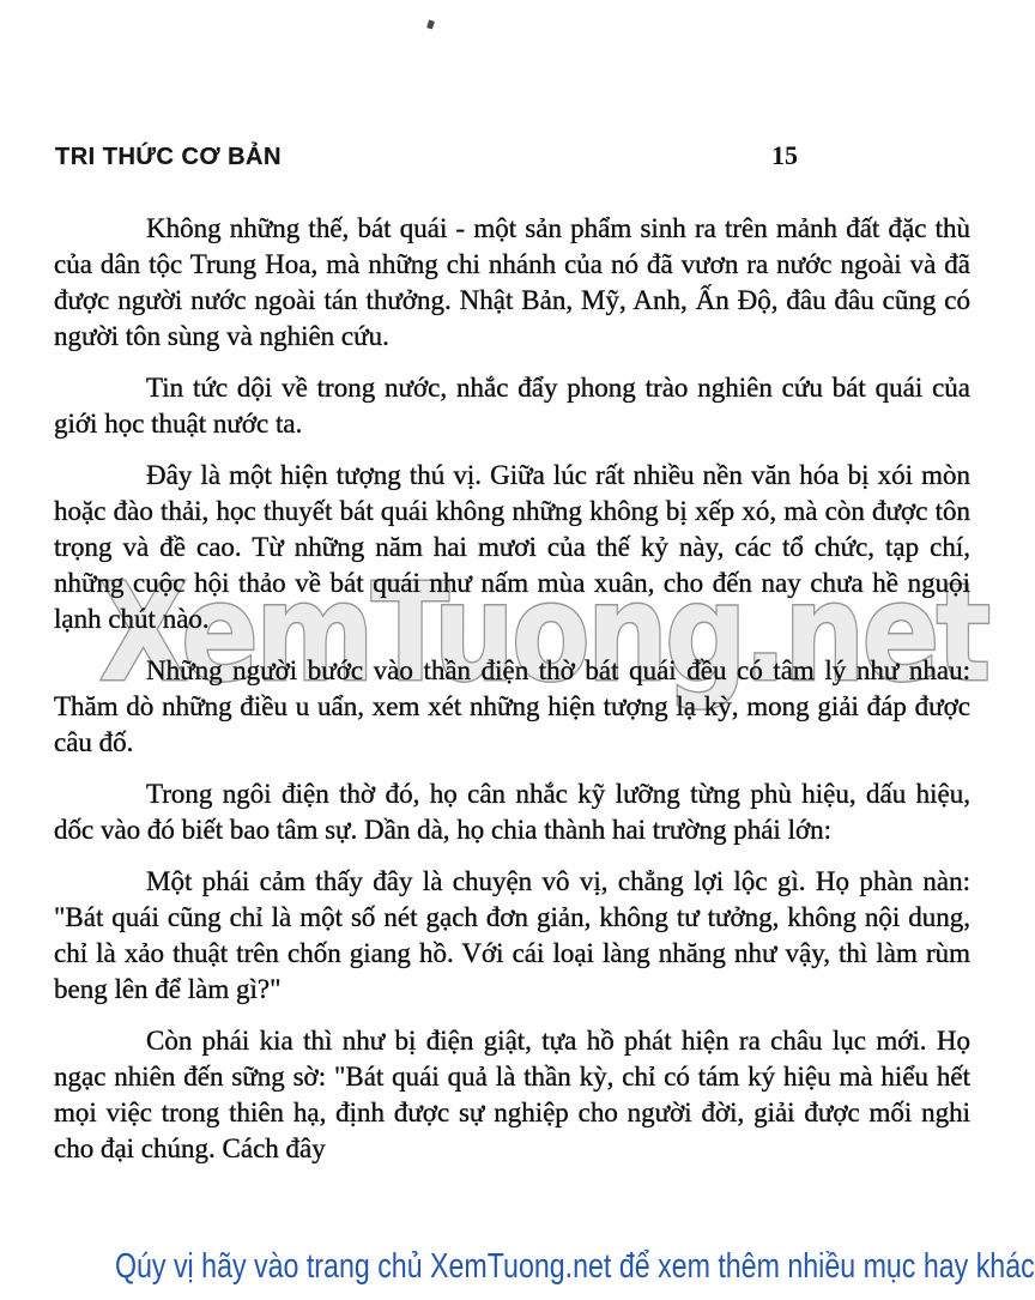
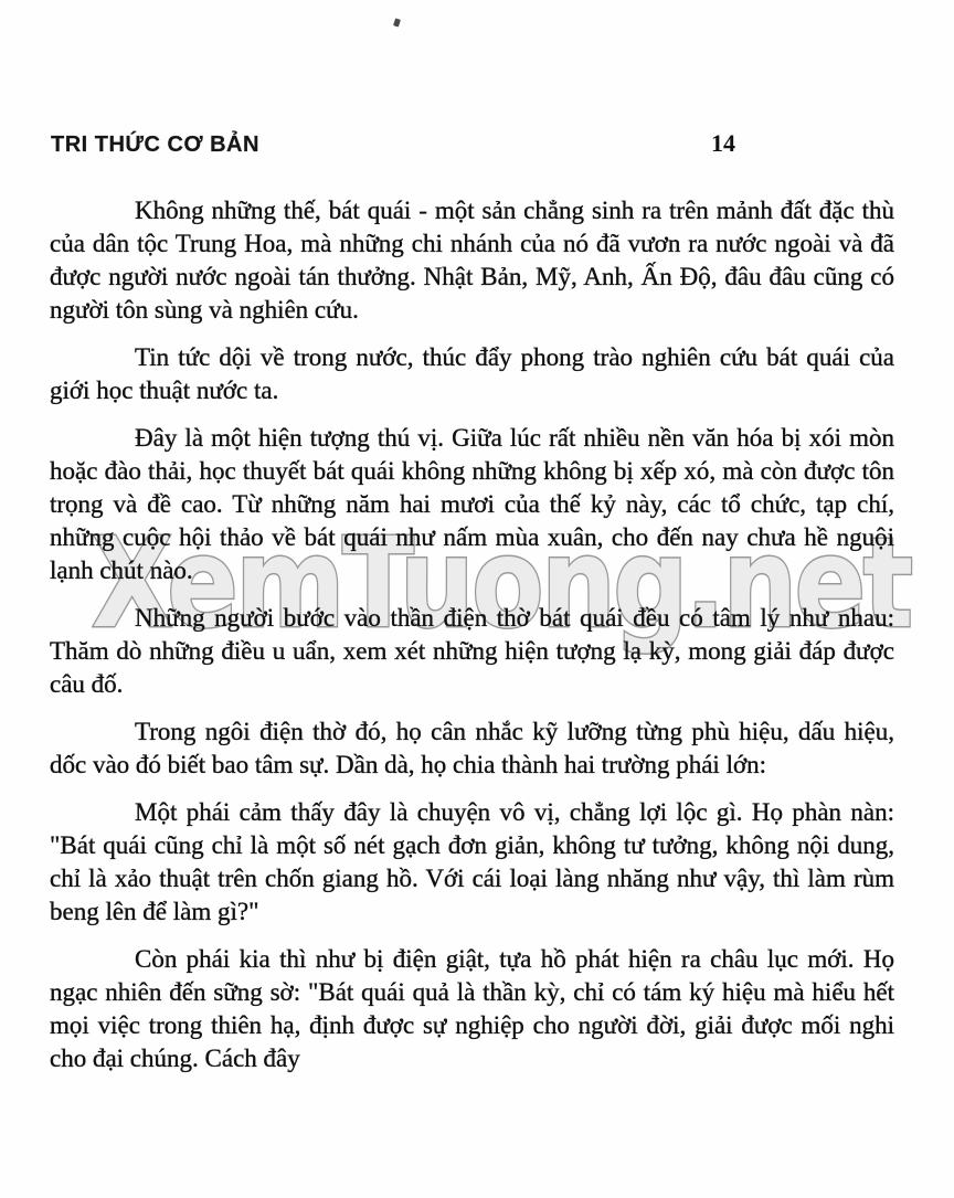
  TRI THỨC CƠ BẢN
- 15
+ 14
  XemTuong.net
- Không những thế, bát quái - một sản phẩm sinh ra trên mảnh đất đặc thù của dân tộc Trung Hoa, mà những chi nhánh của nó đã vươn ra nước ngoài và đã được người nước ngoài tán thưởng. Nhật Bản, Mỹ, Anh, Ấn Độ, đâu đâu cũng có người tôn sùng và nghiên cứu.
+ Không những thế, bát quái - một sản chẳng sinh ra trên mảnh đất đặc thù của dân tộc Trung Hoa, mà những chi nhánh của nó đã vươn ra nước ngoài và đã được người nước ngoài tán thưởng. Nhật Bản, Mỹ, Anh, Ấn Độ, đâu đâu cũng có người tôn sùng và nghiên cứu.
- Tin tức dội về trong nước, nhắc đẩy phong trào nghiên cứu bát quái của giới học thuật nước ta.
+ Tin tức dội về trong nước, thúc đẩy phong trào nghiên cứu bát quái của giới học thuật nước ta.
  Đây là một hiện tượng thú vị. Giữa lúc rất nhiều nền văn hóa bị xói mòn hoặc đào thải, học thuyết bát quái không những không bị xếp xó, mà còn được tôn trọng và đề cao. Từ những năm hai mươi của thế kỷ này, các tổ chức, tạp chí, những cuộc hội thảo về bát quái như nấm mùa xuân, cho đến nay chưa hề nguội lạnh chút nào.
  Những người bước vào thần điện thờ bát quái đều có tâm lý như nhau: Thăm dò những điều u uẩn, xem xét những hiện tượng lạ kỳ, mong giải đáp được câu đố.
  Trong ngôi điện thờ đó, họ cân nhắc kỹ lưỡng từng phù hiệu, dấu hiệu, dốc vào đó biết bao tâm sự. Dần dà, họ chia thành hai trường phái lớn:
  Một phái cảm thấy đây là chuyện vô vị, chẳng lợi lộc gì. Họ phàn nàn: "Bát quái cũng chỉ là một số nét gạch đơn giản, không tư tưởng, không nội dung, chỉ là xảo thuật trên chốn giang hồ. Với cái loại làng nhăng như vậy, thì làm rùm beng lên để làm gì?"
  Còn phái kia thì như bị điện giật, tựa hồ phát hiện ra châu lục mới. Họ ngạc nhiên đến sững sờ: "Bát quái quả là thần kỳ, chỉ có tám ký hiệu mà hiểu hết mọi việc trong thiên hạ, định được sự nghiệp cho người đời, giải được mối nghi cho đại chúng. Cách đây
- Qúy vị hãy vào trang chủ XemTuong.net để xem thêm nhiều mục hay khác
